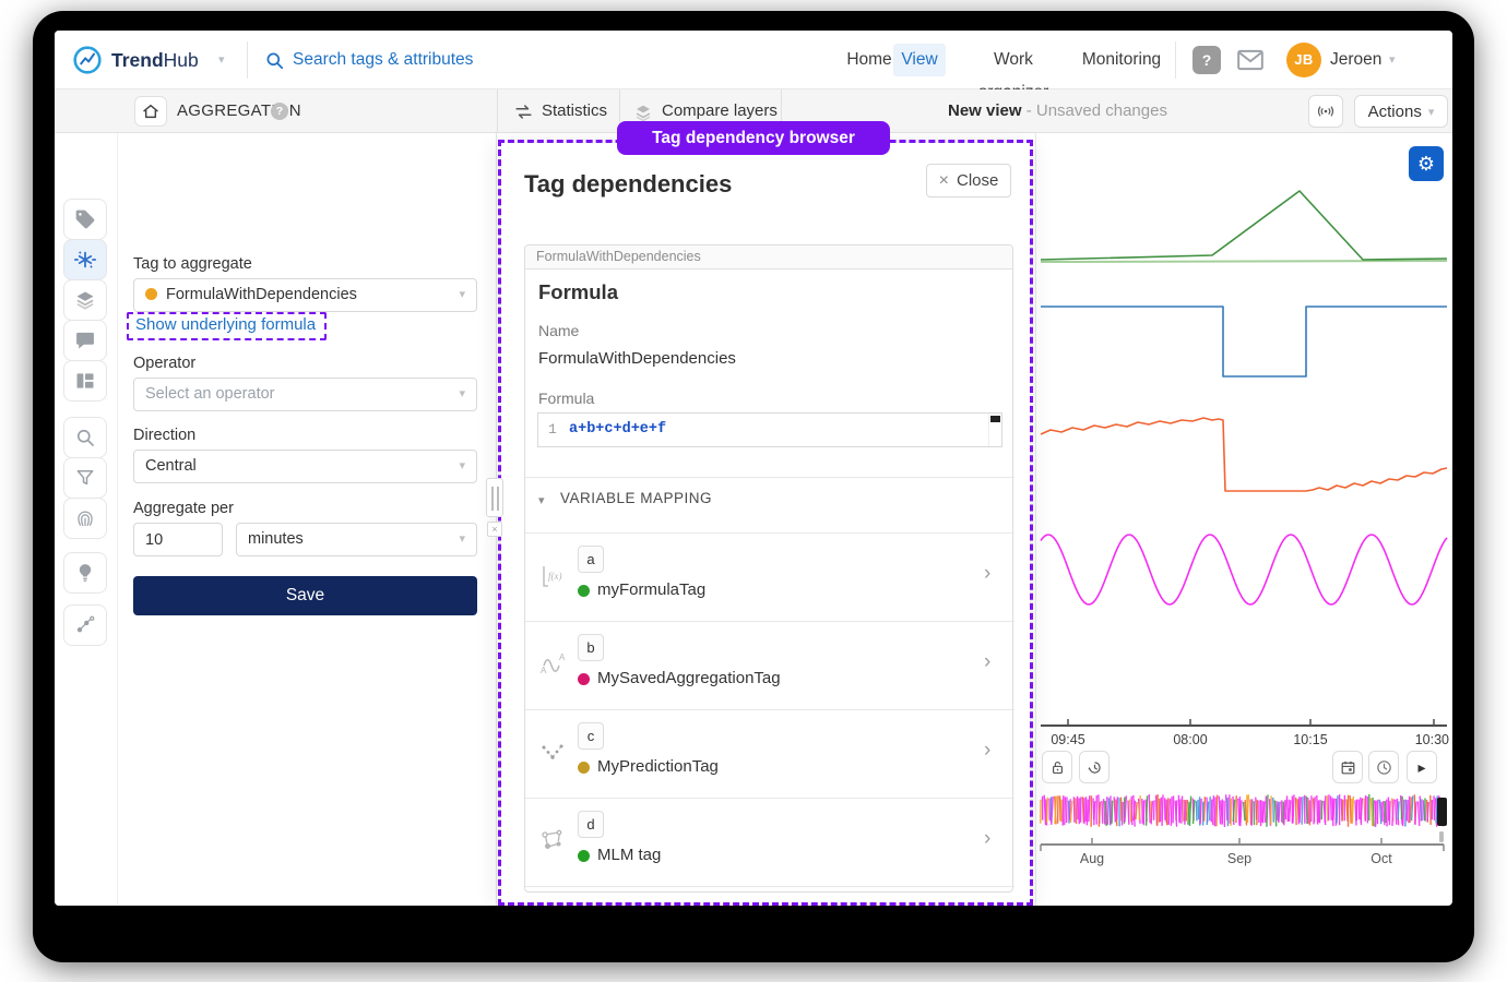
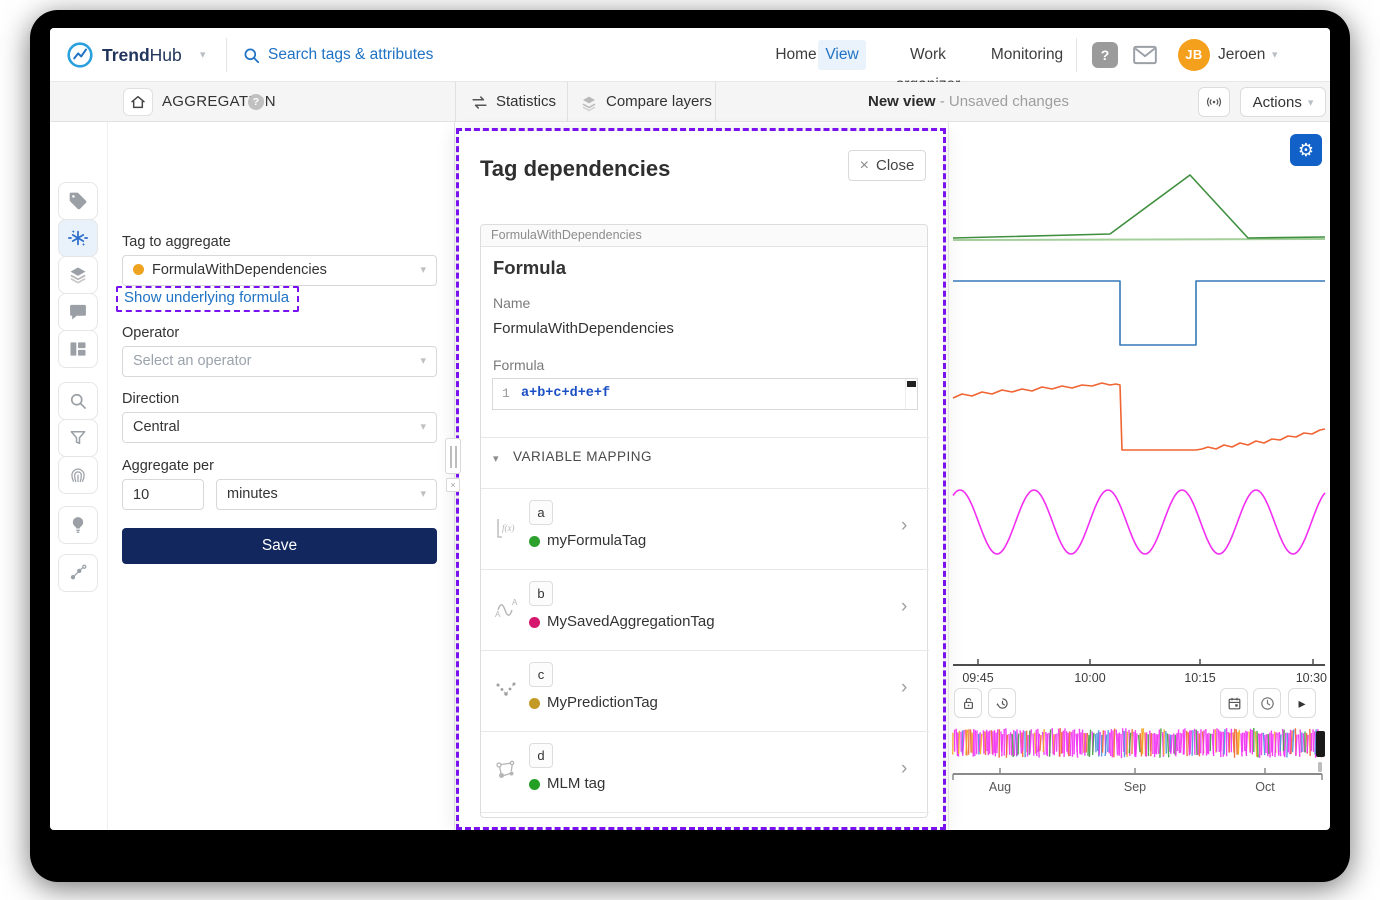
  TrendHub
  ▾
  Search tags & attributes
  Home
  View
  Monitoring
  ?
  JB
  Jeroen
  ▾
  AGGREGATN
  ?
  Statistics
  Compare layers
  New view - Unsaved changes
  Actions
  ▾
  Tag to aggregate
  FormulaWithDependencies
  ▾
  Show underlying formula
  Operator
  Select an operator
  ▾
  Direction
  Central
  ▾
  Aggregate per
  10
  minutes
  ▾
  Save
  09:45
- 08:00
+ 10:00
  10:15
  10:30
  Aug
  Sep
  Oct
  ⚙
  ▸
  Tag dependencies
  ×
  Close
  FormulaWithDependencies
  Formula
  Name
  FormulaWithDependencies
  Formula
  1
  a+b+c+d+e+f
  ▾
  VARIABLE MAPPING
  f(x)
  a
  myFormulaTag
  ›
  A
  A
  b
  MySavedAggregationTag
  ›
  c
  MyPredictionTag
  ›
  d
  MLM tag
  ›
- Tag dependency browser
  ×
